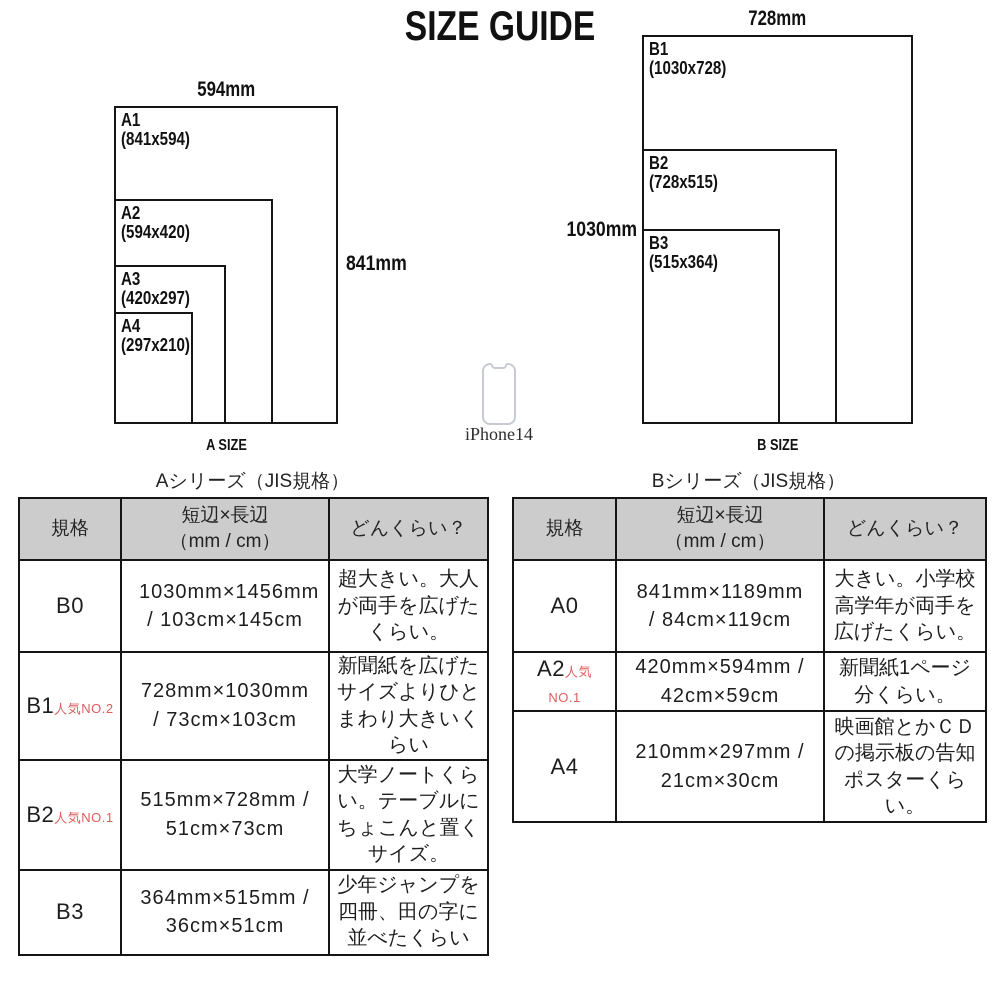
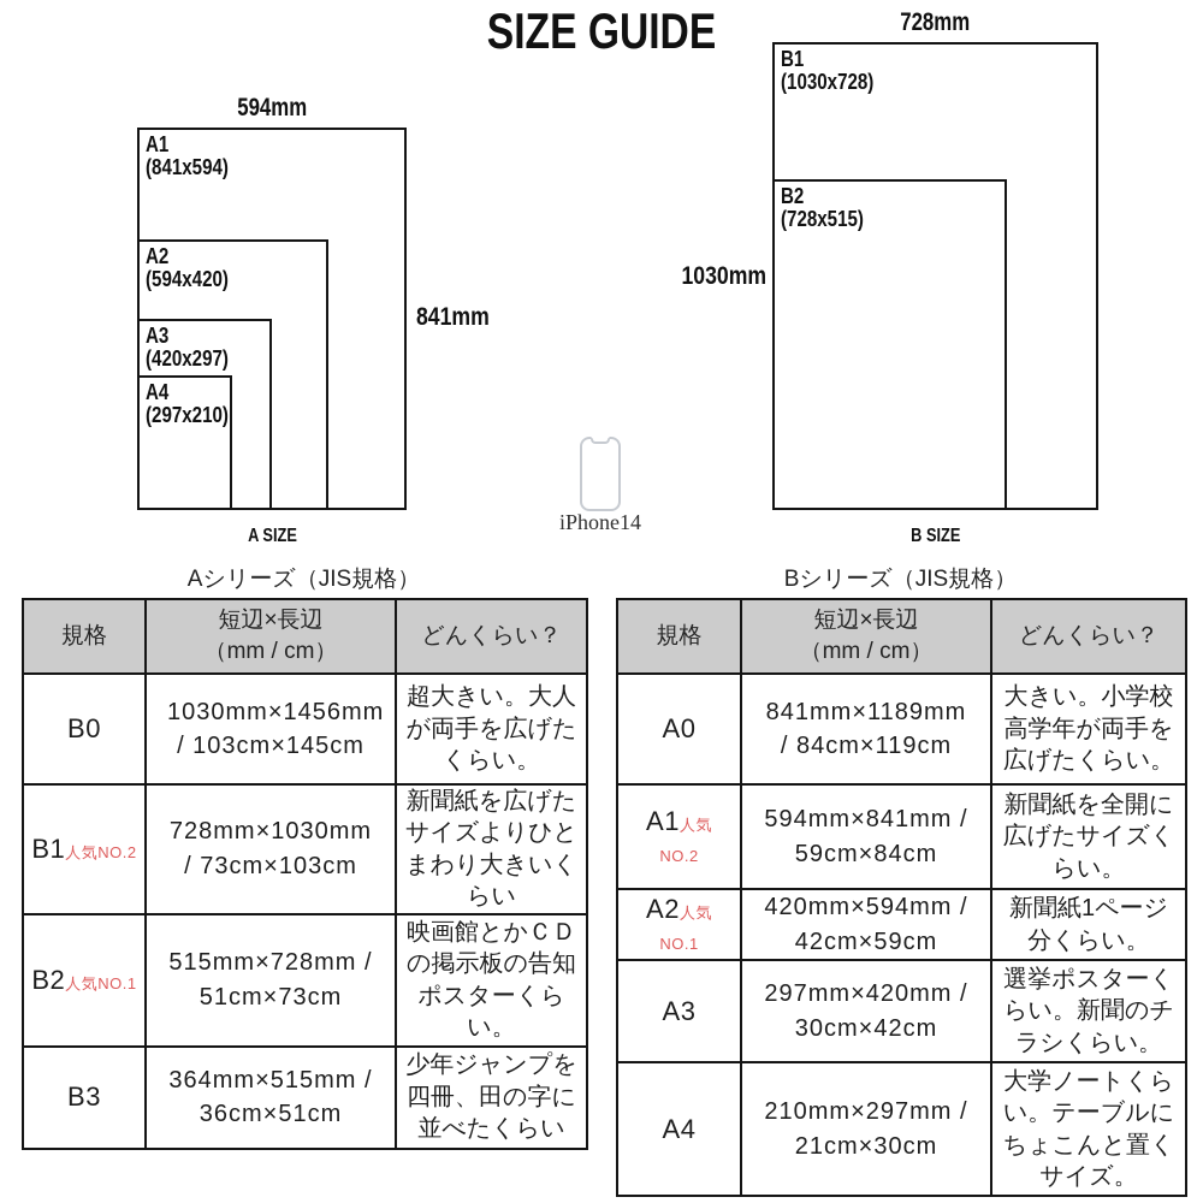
  SIZE GUIDE
  594mm
  841mm
  A1
  (841x594)
  A2
  (594x420)
  A3
  (420x297)
  A4
  (297x210)
  A SIZE
  728mm
  1030mm
  B1
  (1030x728)
  B2
  (728x515)
- B3
- (515x364)
  B SIZE
  iPhone14
  Aシリーズ（JIS規格）
  規格	短辺×長辺 （mm / cm）	どんくらい？
  B0	1030mm×1456mm / 103cm×145cm	超大きい。大人が両手を広げたくらい。
  B1人気NO.2	728mm×1030mm / 73cm×103cm	新聞紙を広げたサイズよりひとまわり大きいくらい
- B2人気NO.1	515mm×728mm / 51cm×73cm	大学ノートくらい。テーブルにちょこんと置くサイズ。
+ B2人気NO.1	515mm×728mm / 51cm×73cm	映画館とかＣＤの掲示板の告知ポスターくらい。
  B3	364mm×515mm / 36cm×51cm	少年ジャンプを四冊、田の字に並べたくらい
  Bシリーズ（JIS規格）
  規格	短辺×長辺 （mm / cm）	どんくらい？
  A0	841mm×1189mm / 84cm×119cm	大きい。小学校高学年が両手を広げたくらい。
+ A1人気NO.2	594mm×841mm / 59cm×84cm	新聞紙を全開に広げたサイズくらい。
  A2人気NO.1	420mm×594mm / 42cm×59cm	新聞紙1ページ分くらい。
+ A3	297mm×420mm / 30cm×42cm	選挙ポスターくらい。新聞のチラシくらい。
- A4	210mm×297mm / 21cm×30cm	映画館とかＣＤの掲示板の告知ポスターくらい。
+ A4	210mm×297mm / 21cm×30cm	大学ノートくらい。テーブルにちょこんと置くサイズ。
